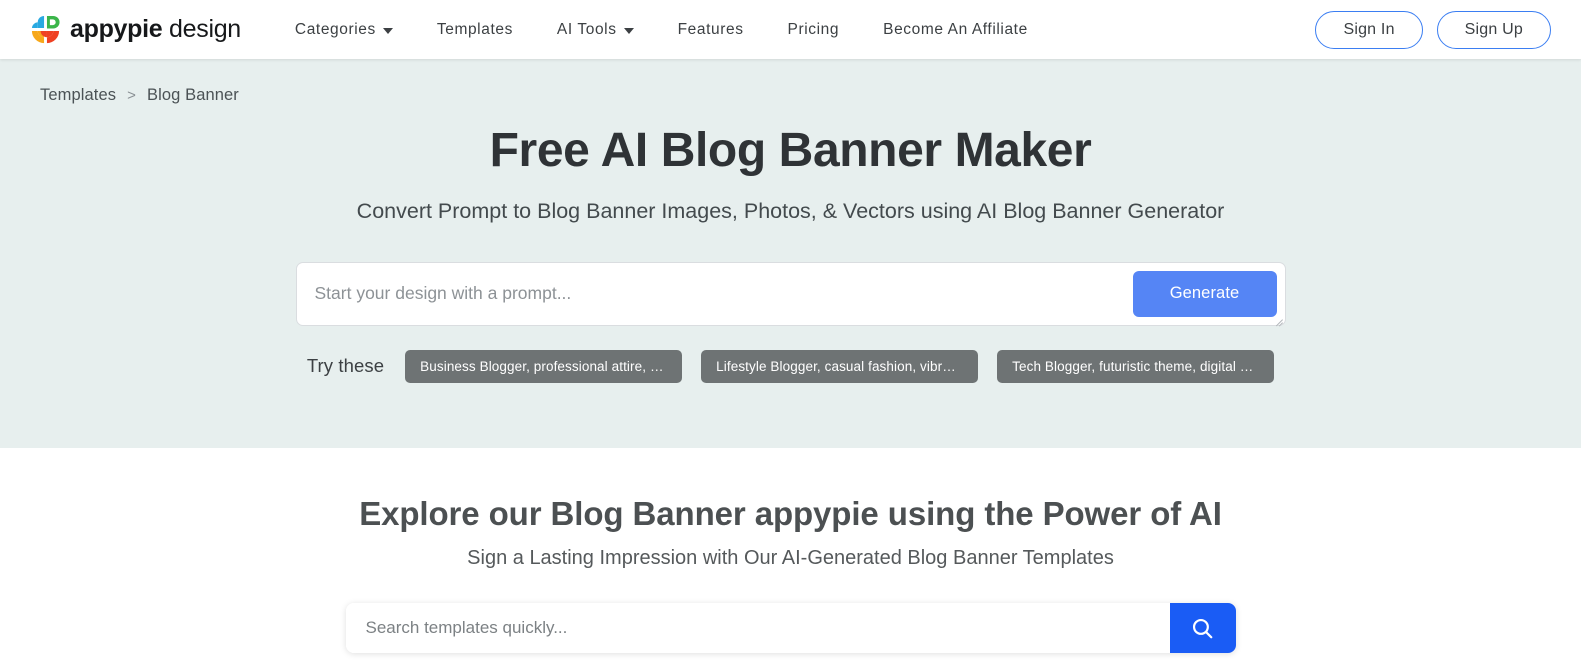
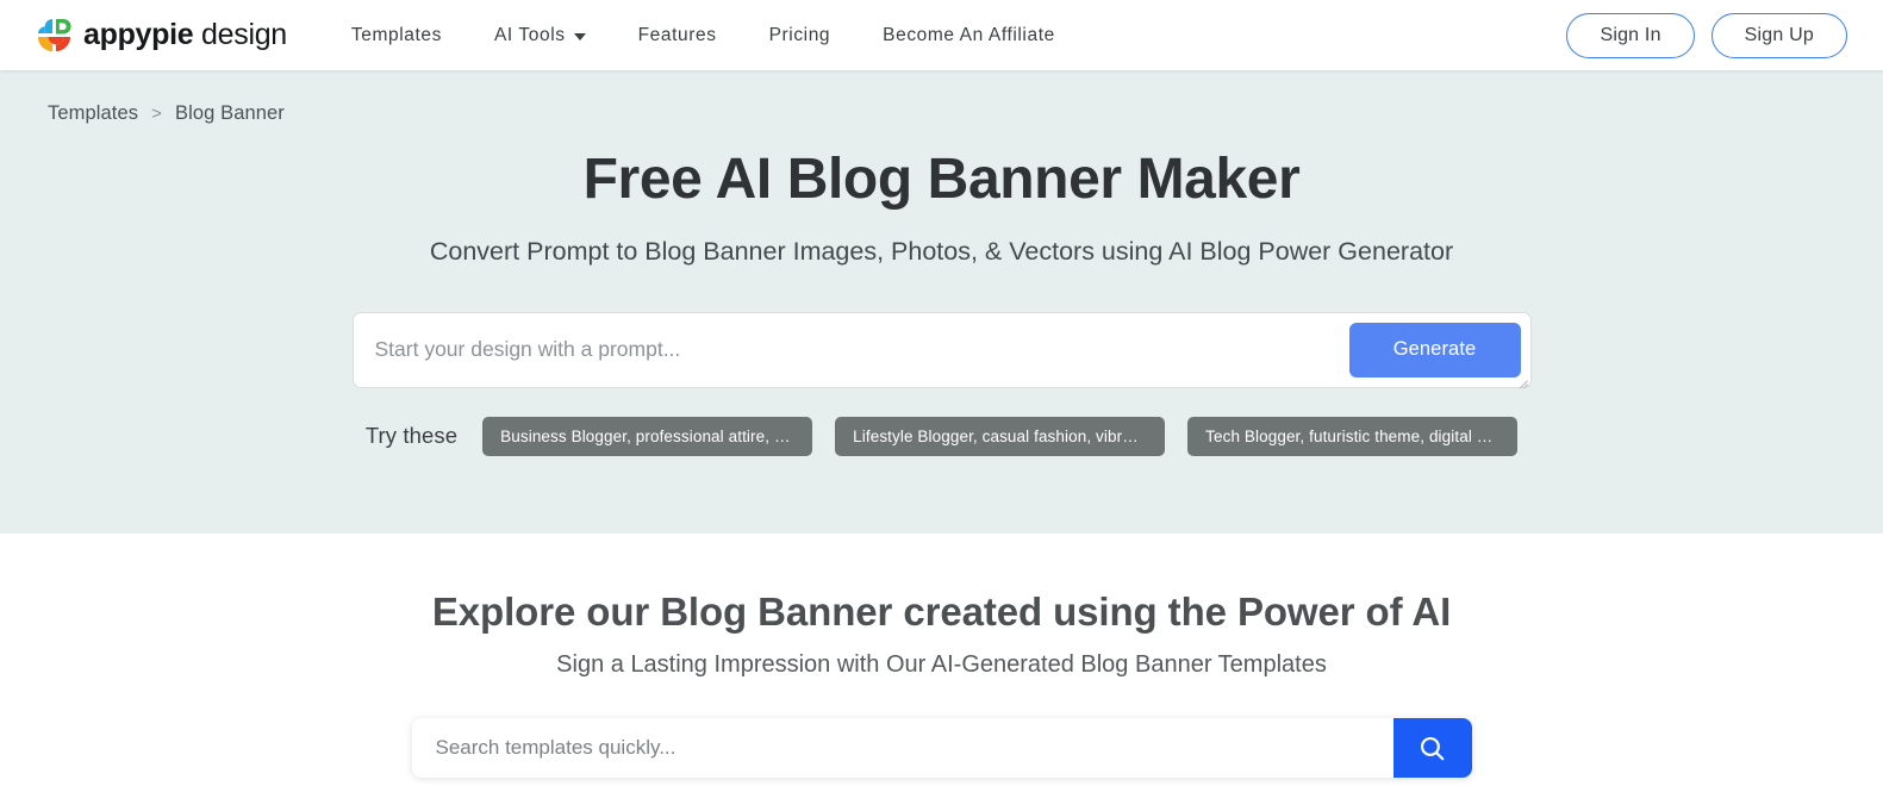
  appypie design
- Categories
  Templates
  AI Tools
  Features
  Pricing
  Become An Affiliate
  Sign In
  Sign Up
  Templates
  >
  Blog Banner
  Free AI Blog Banner Maker
- Convert Prompt to Blog Banner Images, Photos, & Vectors using AI Blog Banner Generator
+ Convert Prompt to Blog Banner Images, Photos, & Vectors using AI Blog Power Generator
  Start your design with a prompt...
  Generate
  Try these
  Business Blogger, professional attire, mini..
  Lifestyle Blogger, casual fashion, vibrant a.
  Tech Blogger, futuristic theme, digital elem.
- Explore our Blog Banner appypie using the Power of AI
+ Explore our Blog Banner created using the Power of AI
  Sign a Lasting Impression with Our AI-Generated Blog Banner Templates
  Search templates quickly...
